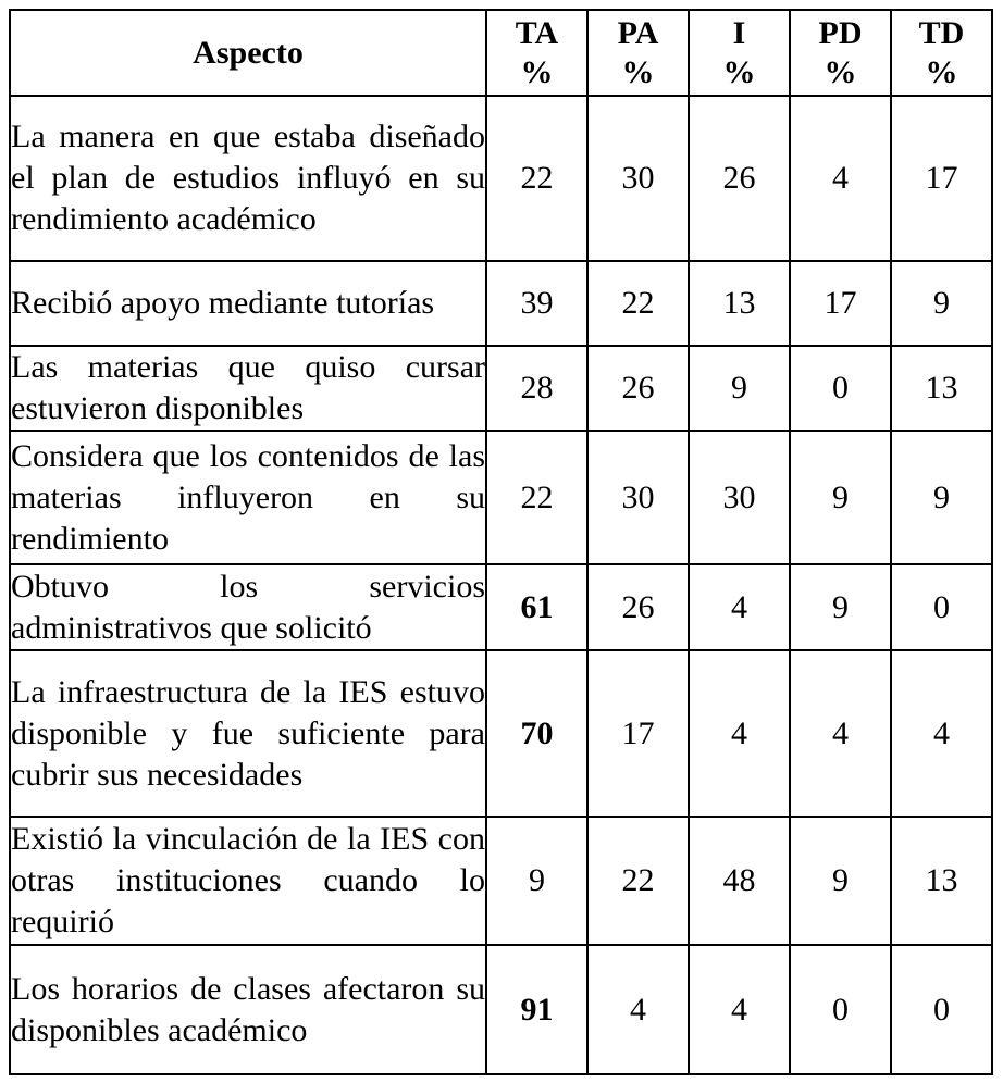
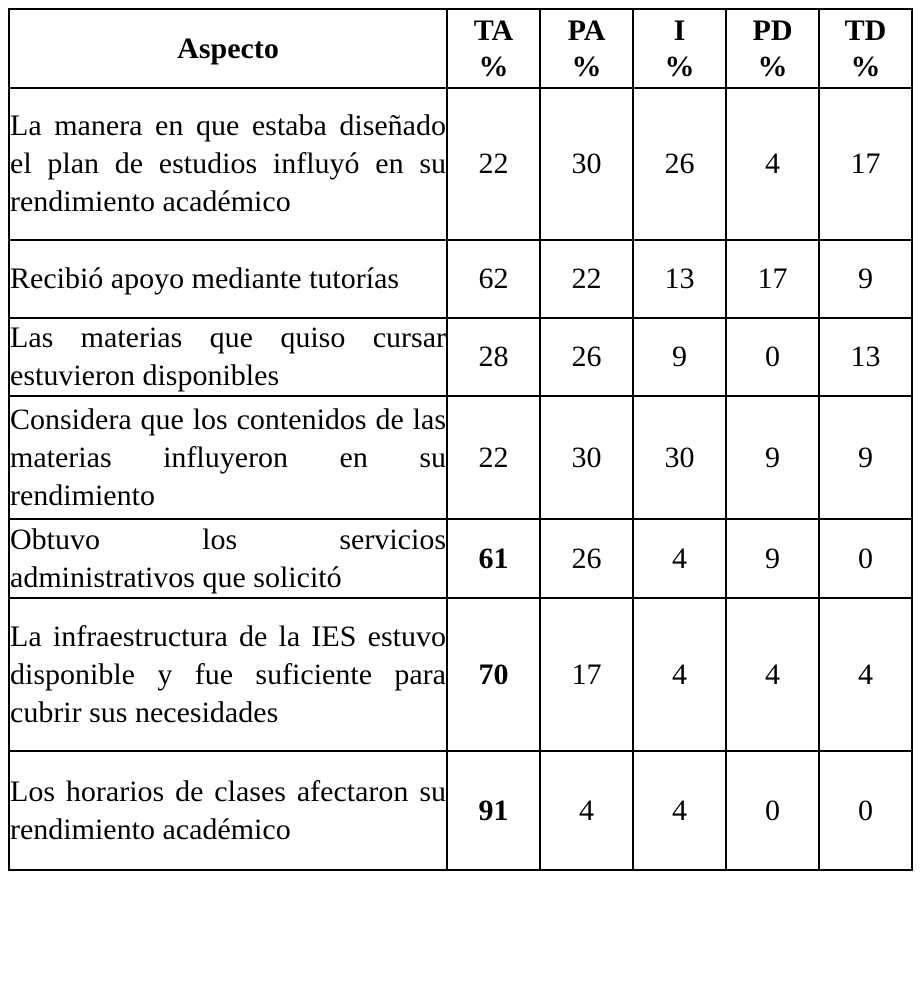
  Aspecto	TA%	PA%	I%	PD%	TD%
  La manera en que estaba diseñado el plan de estudios influyó en su rendimiento académico	22	30	26	4	17
- Recibió apoyo mediante tutorías	39	22	13	17	9
+ Recibió apoyo mediante tutorías	62	22	13	17	9
  Las materias que quiso cursar estuvieron disponibles	28	26	9	0	13
  Considera que los contenidos de las materias influyeron en su rendimiento	22	30	30	9	9
  Obtuvo los servicios administrativos que solicitó	61	26	4	9	0
  La infraestructura de la IES estuvo disponible y fue suficiente para cubrir sus necesidades	70	17	4	4	4
- Existió la vinculación de la IES con otras instituciones cuando lo requirió	9	22	48	9	13
- Los horarios de clases afectaron su disponibles académico	91	4	4	0	0
+ Los horarios de clases afectaron su rendimiento académico	91	4	4	0	0
